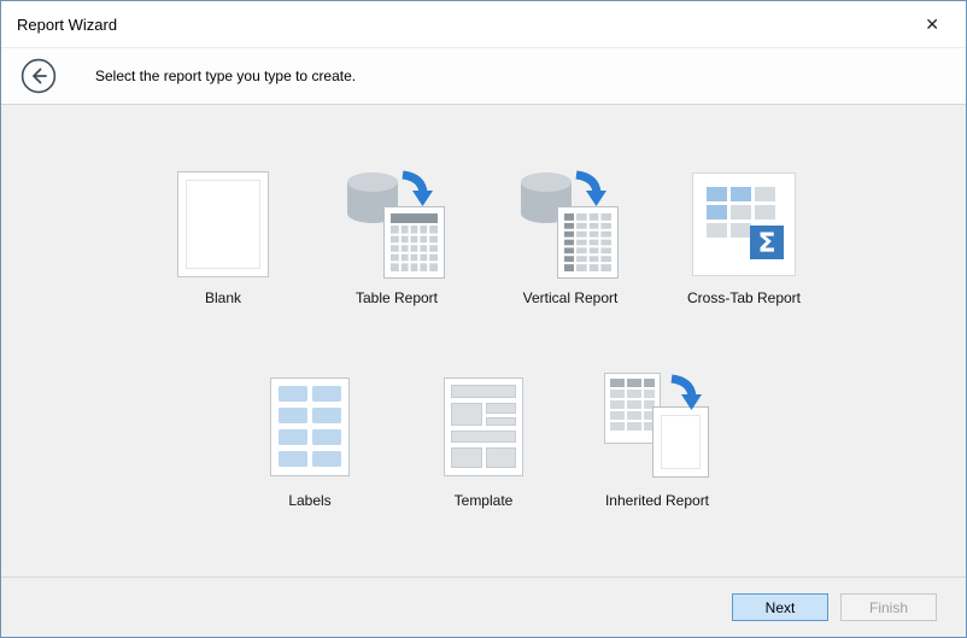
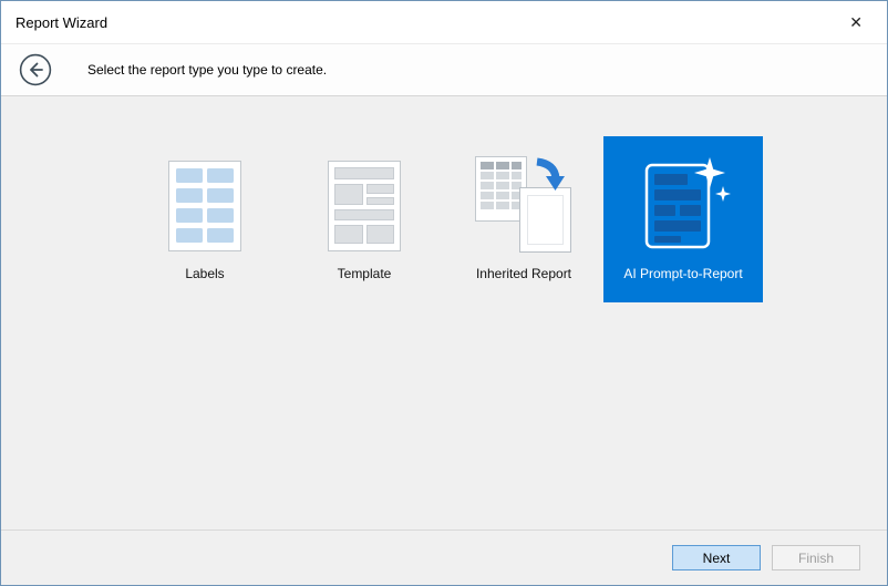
  Report Wizard
  ✕
  Select the report type you type to create.
- Blank
- Table Report
- Vertical Report
- Σ
- Cross-Tab Report
  Labels
  Template
  Inherited Report
+ AI Prompt-to-Report
  Next
  Finish
